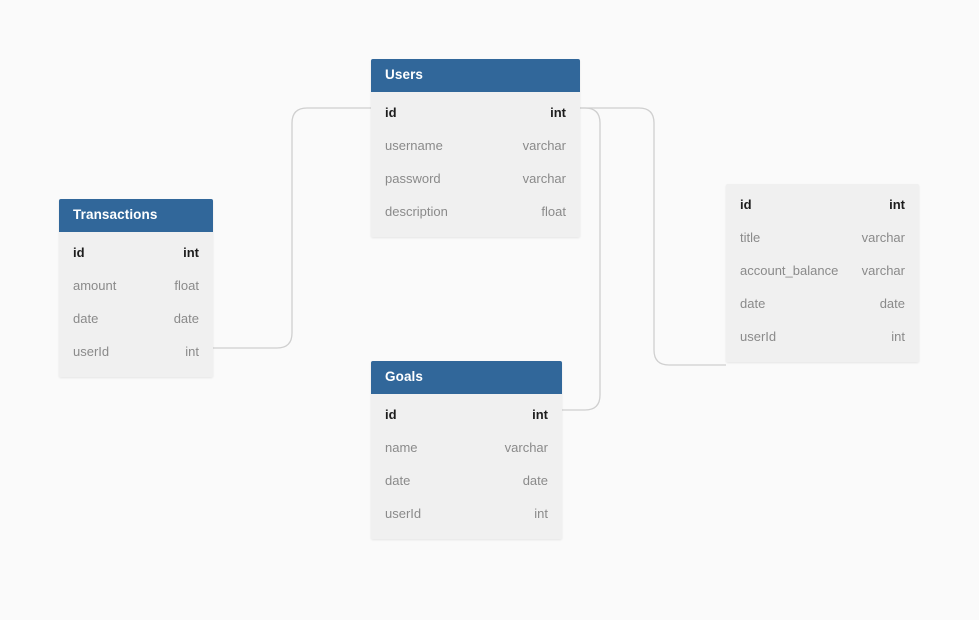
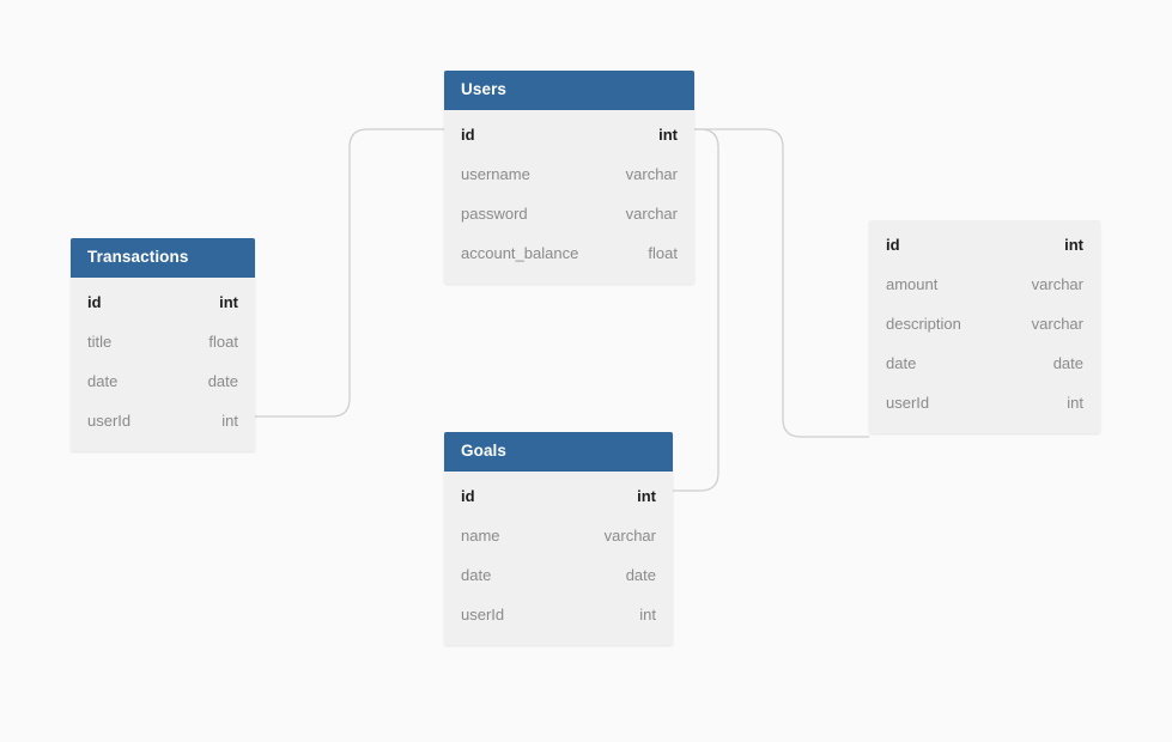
  Transactions
  id
  int
- amount
+ title
  float
  date
  date
  userId
  int
  Users
  id
  int
  username
  varchar
  password
  varchar
- description
+ account_balance
  float
  Goals
  id
  int
  name
  varchar
  date
  date
  userId
  int
  id
  int
- title
+ amount
  varchar
- account_balance
+ description
  varchar
  date
  date
  userId
  int
